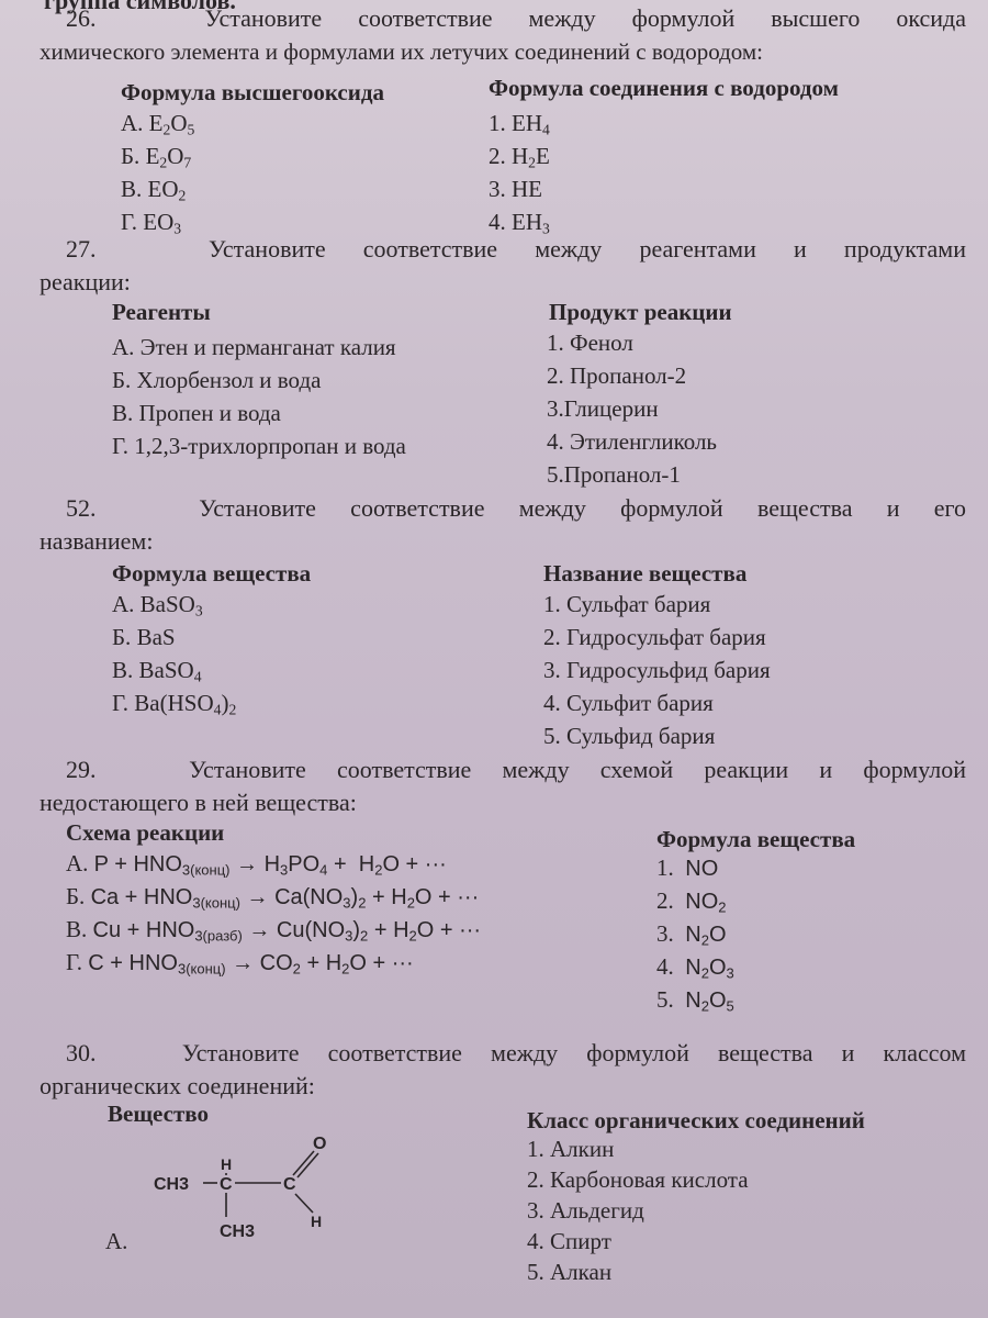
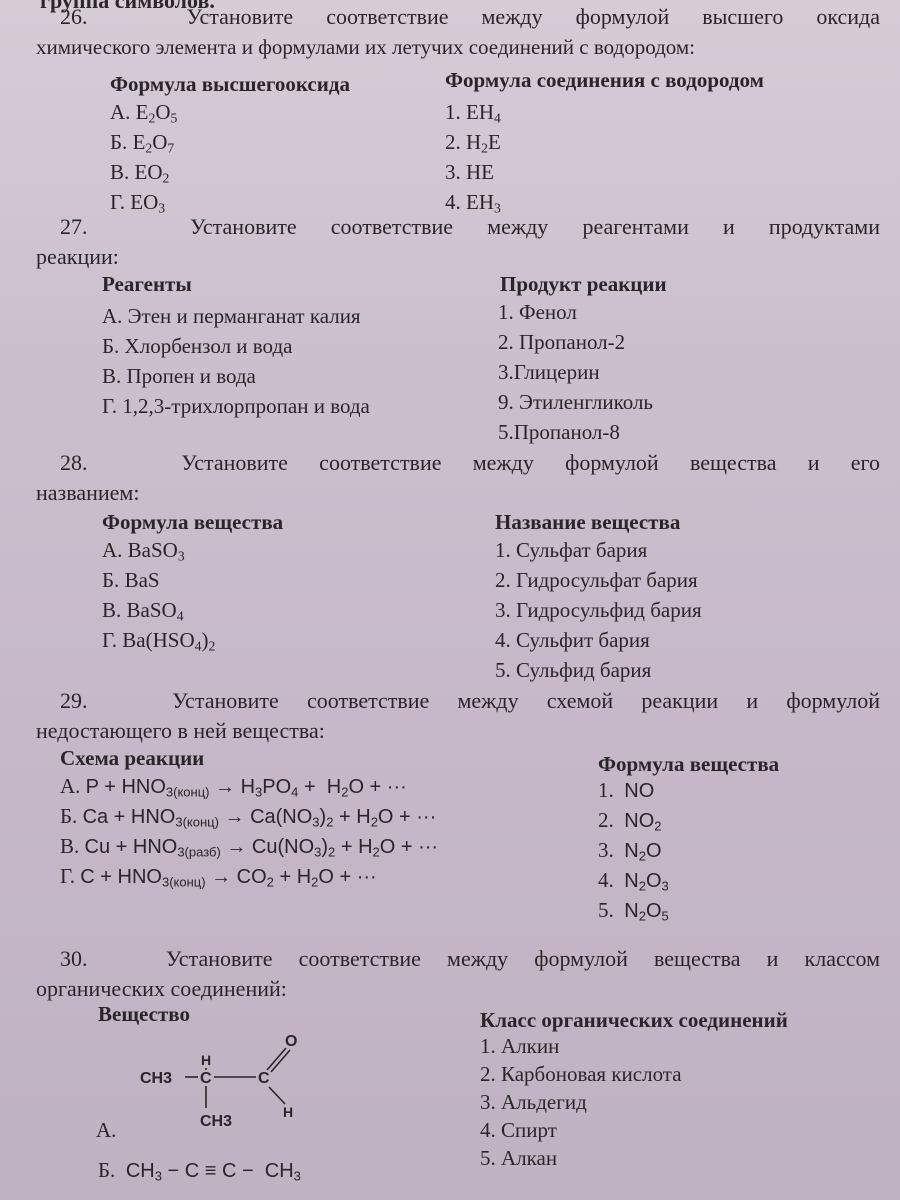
  группа символов.
  26. Установите соответствие между формулой высшего оксида
  химического элемента и формулами их летучих соединений с водородом:
  Формула высшегооксида
  Формула соединения с водородом
  А. E2O5
  Б. E2O7
  В. EO2
  Г. EO3
  1. EH4
  2. H2E
  3. HE
  4. EH3
  27. Установите соответствие между реагентами и продуктами
  реакции:
  Реагенты
  Продукт реакции
  А. Этен и перманганат калия
  Б. Хлорбензол и вода
  В. Пропен и вода
  Г. 1,2,3-трихлорпропан и вода
  1. Фенол
  2. Пропанол-2
  3.Глицерин
- 4. Этиленгликоль
+ 9. Этиленгликоль
- 5.Пропанол-1
+ 5.Пропанол-8
- 52. Установите соответствие между формулой вещества и его
+ 28. Установите соответствие между формулой вещества и его
  названием:
  Формула вещества
  Название вещества
  А. BaSO3
  Б. BaS
  В. BaSO4
  Г. Ba(HSO4)2
  1. Сульфат бария
  2. Гидросульфат бария
  3. Гидросульфид бария
  4. Сульфит бария
  5. Сульфид бария
  29. Установите соответствие между схемой реакции и формулой
  недостающего в ней вещества:
  Схема реакции
  Формула вещества
  А. P + HNO3(конц) → H3PO4 + H2O + ···
  Б. Ca + HNO3(конц) → Ca(NO3)2 + H2O + ···
  В. Cu + HNO3(разб) → Cu(NO3)2 + H2O + ···
  Г. C + HNO3(конц) → CO2 + H2O + ···
  1. NO
  2. NO2
  3. N2O
  4. N2O3
  5. N2O5
  30. Установите соответствие между формулой вещества и классом
  органических соединений:
  Вещество
  Класс органических соединений
  А.
  CH3
  H
  C
  C
  O
  CH3
  H
+ Б. CH3 − C ≡ C − CH3
  1. Алкин
  2. Карбоновая кислота
  3. Альдегид
  4. Спирт
  5. Алкан
